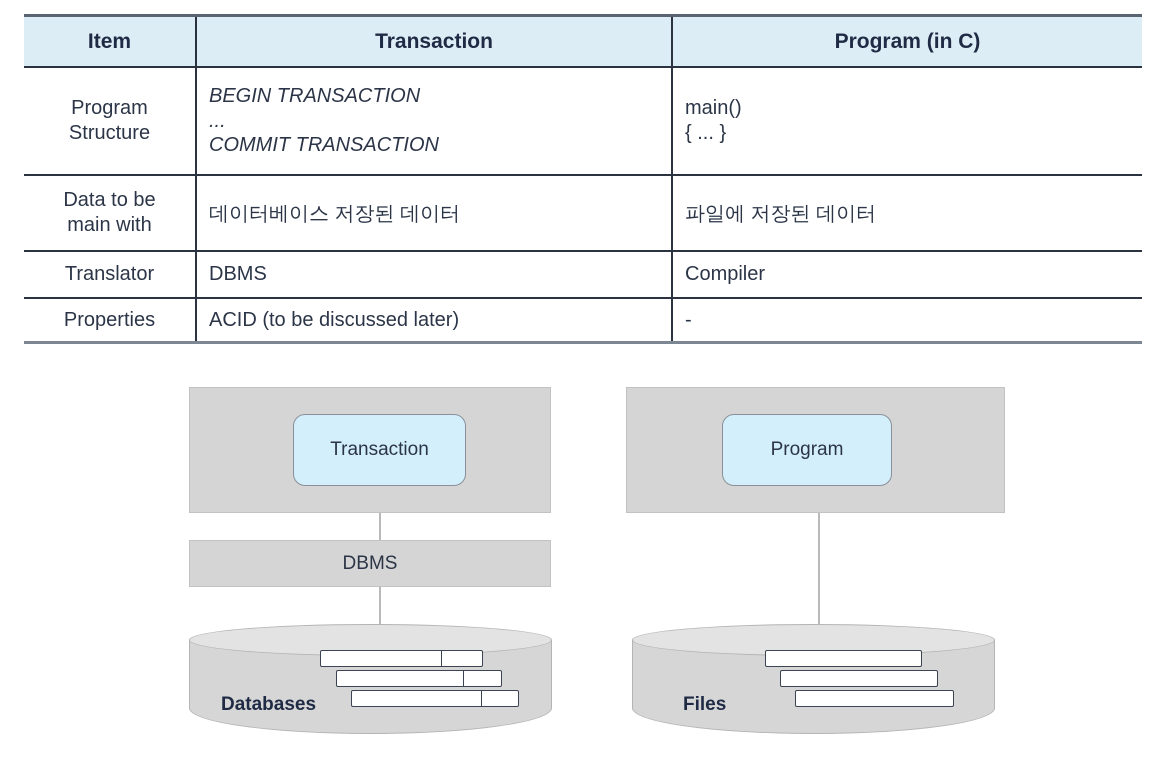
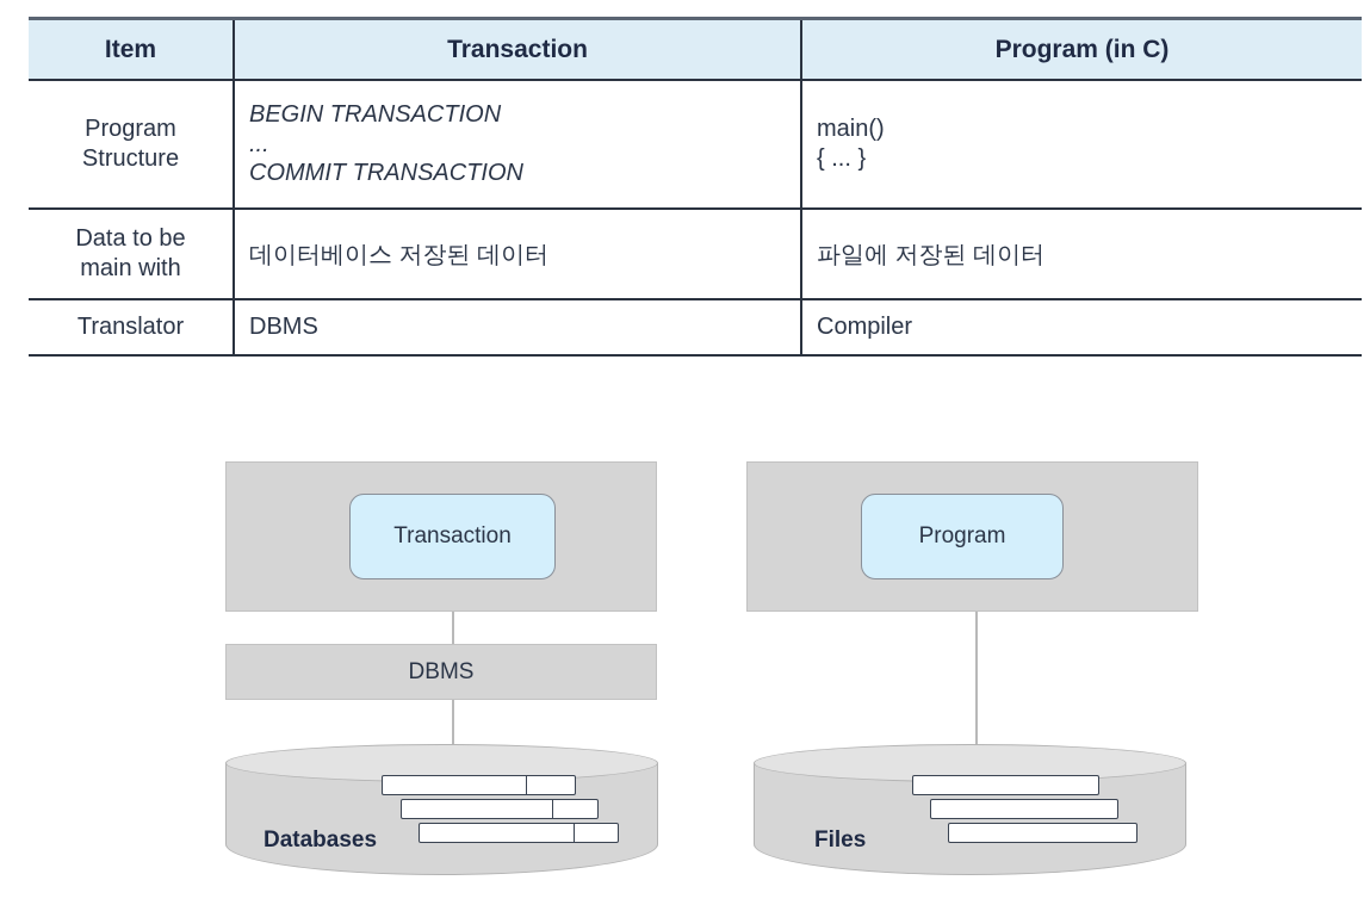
  Item	Transaction	Program (in C)
  Program Structure	BEGIN TRANSACTION ... COMMIT TRANSACTION	main() { ... }
  Data to be main with	데이터베이스 저장된 데이터	파일에 저장된 데이터
  Translator	DBMS	Compiler
- Properties	ACID (to be discussed later)	-
  Transaction
  DBMS
  Program
  Databases
  Files
